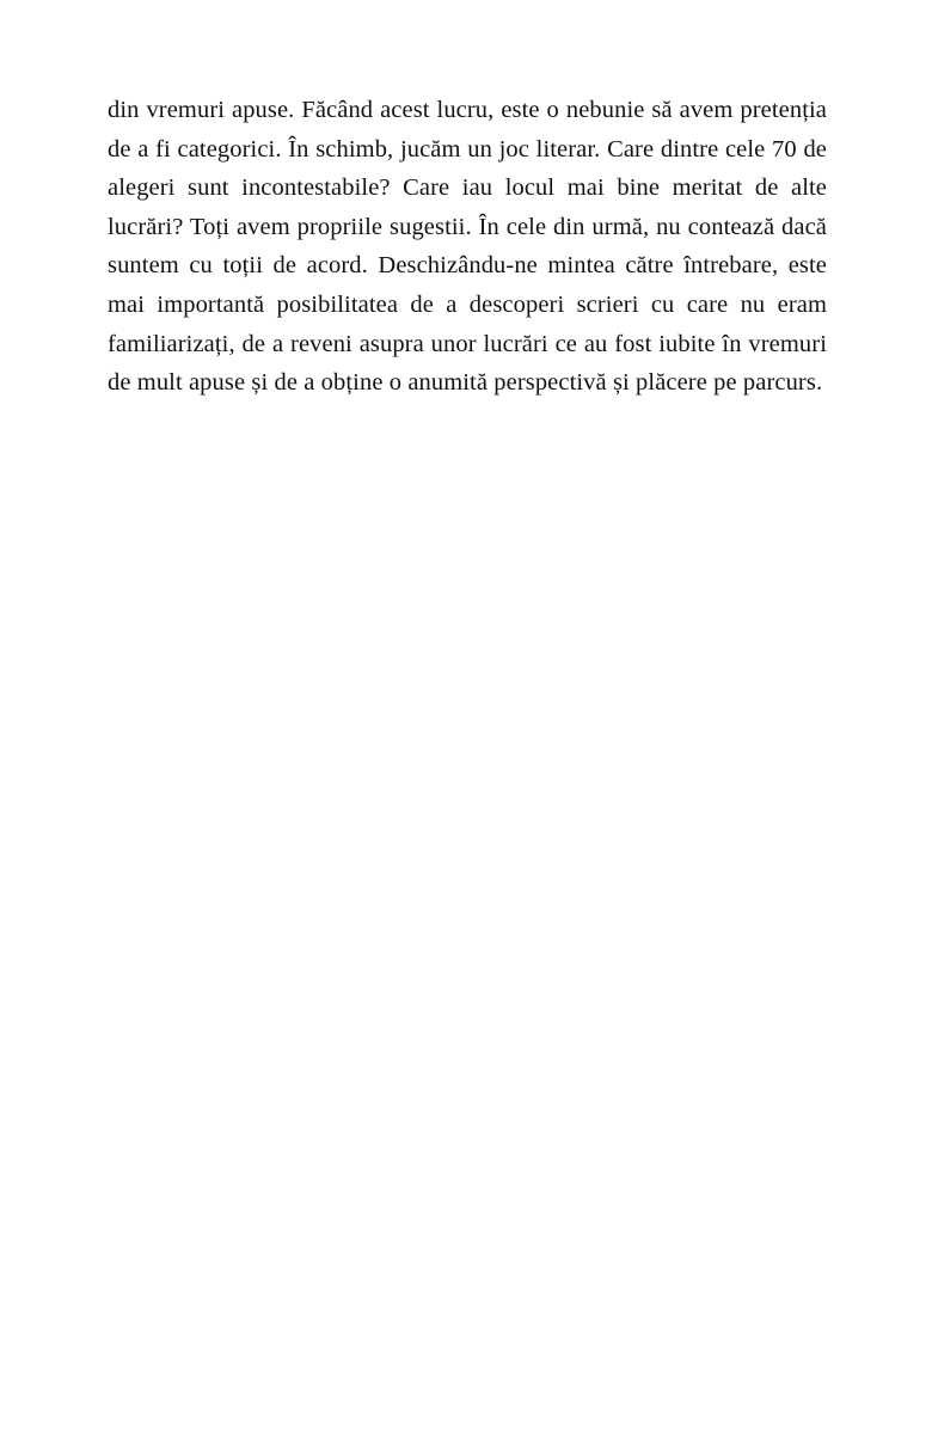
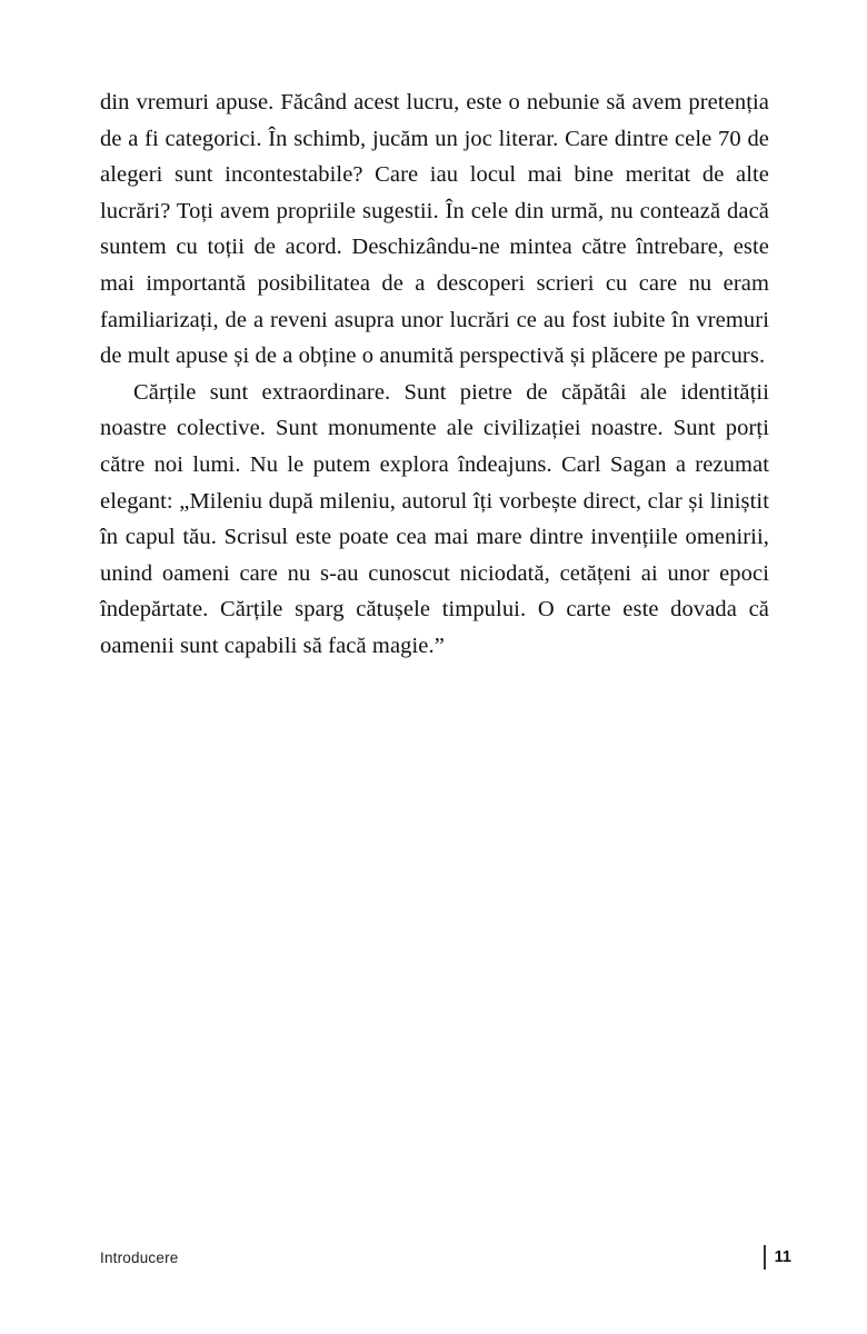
  din vremuri apuse. Făcând acest lucru, este o nebunie să avem pretenția de a fi categorici. În schimb, jucăm un joc literar. Care dintre cele 70 de alegeri sunt incontestabile? Care iau locul mai bine meritat de alte lucrări? Toți avem propriile sugestii. În cele din urmă, nu contează dacă suntem cu toții de acord. Deschizându-ne mintea către întrebare, este mai importantă posibilitatea de a descoperi scrieri cu care nu eram familiarizați, de a reveni asupra unor lucrări ce au fost iubite în vremuri de mult apuse și de a obține o anumită perspectivă și plăcere pe parcurs.
+ Cărțile sunt extraordinare. Sunt pietre de căpătâi ale identității noastre colective. Sunt monumente ale civilizației noastre. Sunt porți către noi lumi. Nu le putem explora îndeajuns. Carl Sagan a rezumat elegant: „Mileniu după mileniu, autorul îți vorbește direct, clar și liniștit în capul tău. Scrisul este poate cea mai mare dintre invențiile omenirii, unind oameni care nu s-au cunoscut niciodată, cetățeni ai unor epoci îndepărtate. Cărțile sparg cătușele timpului. O carte este dovada că oamenii sunt capabili să facă magie.”
+ Introducere
+ 11
